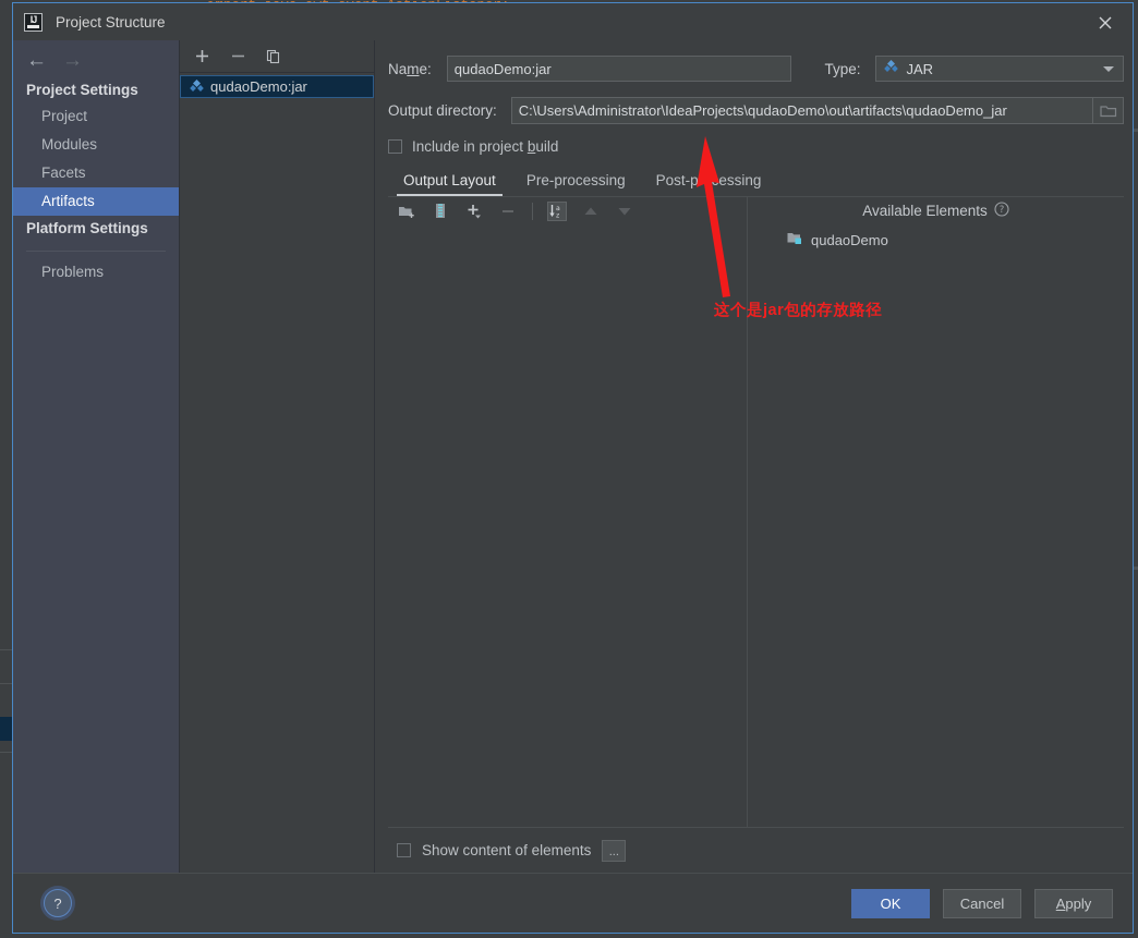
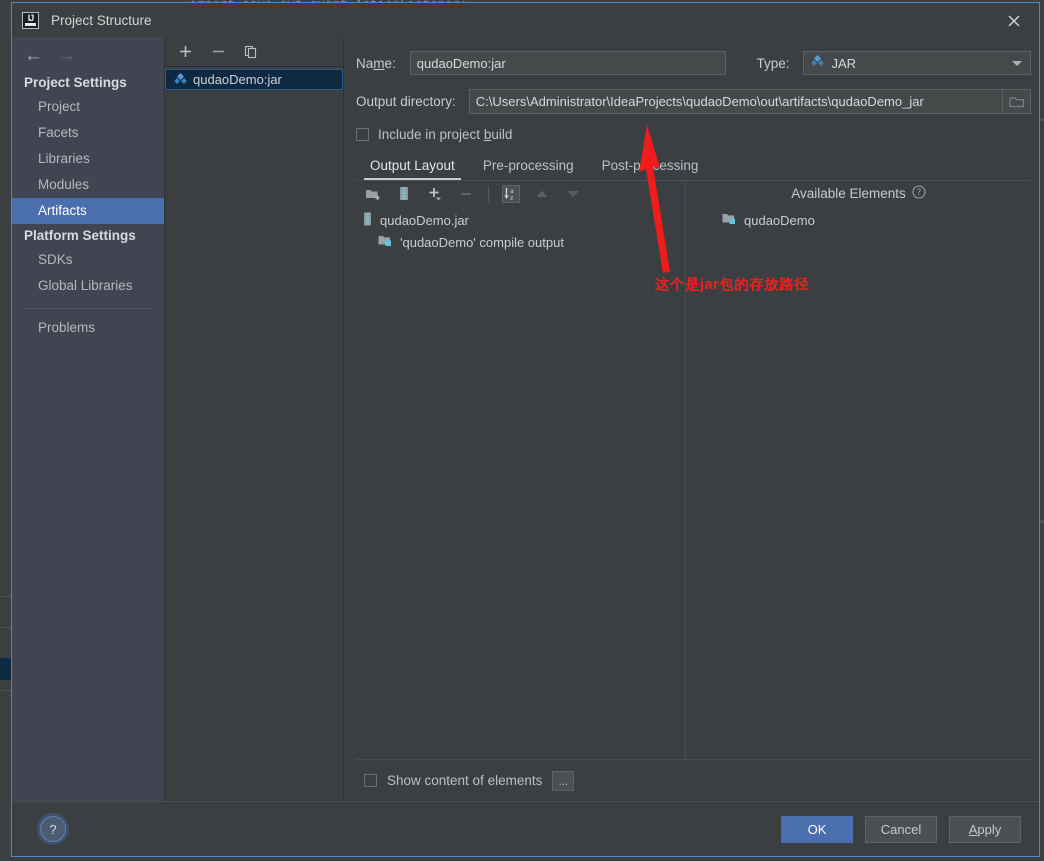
  Project Structure
  ←
  →
  Project Settings
  Project
- Modules
+ Facets
+ Libraries
- Facets
+ Modules
  Artifacts
  Platform Settings
+ SDKs
+ Global Libraries
  Problems
  qudaoDemo:jar
  Name:
  qudaoDemo:jar
  Type:
  JAR
  Output directory:
  C:\Users\Administrator\IdeaProjects\qudaoDemo\out\artifacts\qudaoDemo_jar
  Include in project build
  Output Layout
  Pre-processing
  Post-pessing
+ qudaoDemo.jar
+ 'qudaoDemo' compile output
  Available Elements
  ?
  qudaoDemo
  Show content of elements
  ...
  ?
  OK
  Cancel
  A
  pply
  这个是jar包的存放路径
